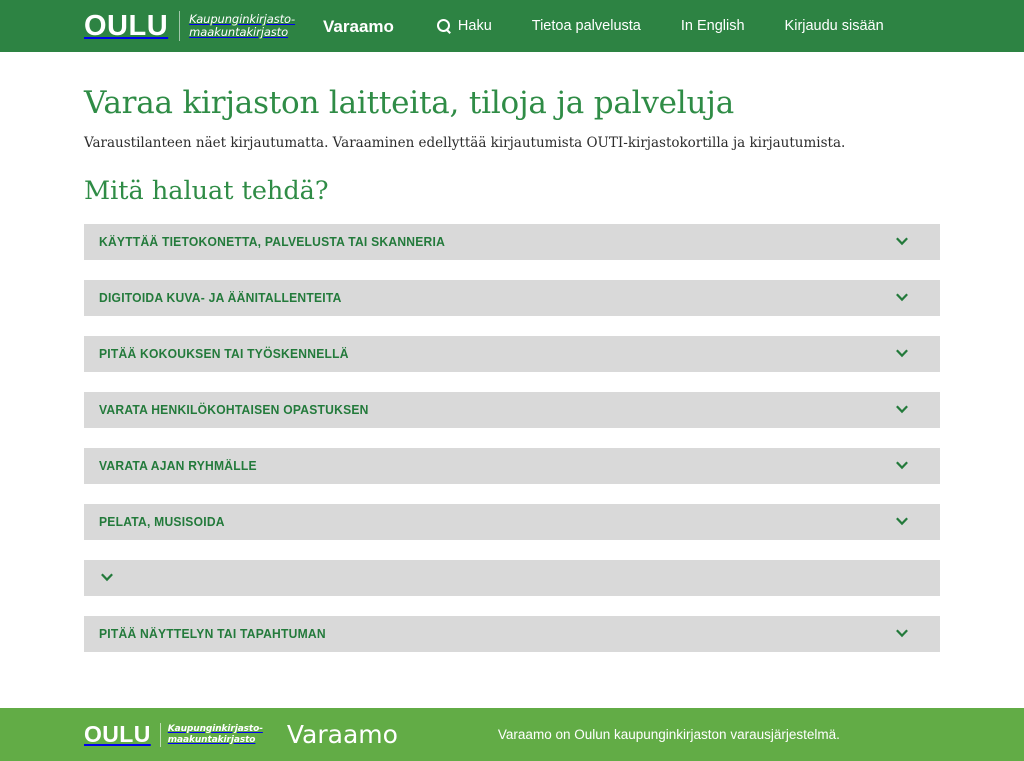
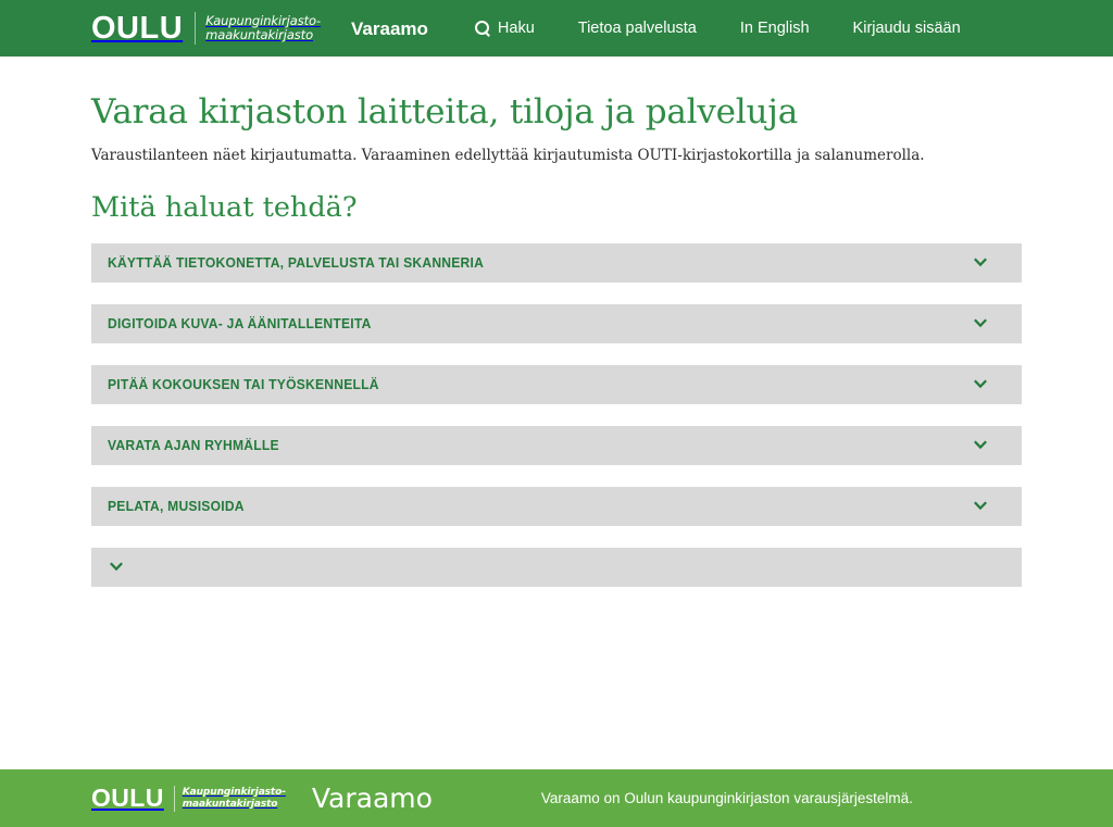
  OULU
  Kaupunginkirjasto-
  maakuntakirjasto
  Varaamo
  Haku
  Tietoa palvelusta
  In English
  Kirjaudu sisään
  Varaa kirjaston laitteita, tiloja ja palveluja
- Varaustilanteen näet kirjautumatta. Varaaminen edellyttää kirjautumista OUTI-kirjastokortilla ja kirjautumista.
+ Varaustilanteen näet kirjautumatta. Varaaminen edellyttää kirjautumista OUTI-kirjastokortilla ja salanumerolla.
  Mitä haluat tehdä?
  KÄYTTÄÄ TIETOKONETTA, PALVELUSTA TAI SKANNERIA
  DIGITOIDA KUVA- JA ÄÄNITALLENTEITA
  PITÄÄ KOKOUKSEN TAI TYÖSKENNELLÄ
- VARATA HENKILÖKOHTAISEN OPASTUKSEN
  VARATA AJAN RYHMÄLLE
  PELATA, MUSISOIDA
- PITÄÄ NÄYTTELYN TAI TAPAHTUMAN
  OULU
  Kaupunginkirjasto-
  maakuntakirjasto
  Varaamo
  Varaamo on Oulun kaupunginkirjaston varausjärjestelmä.
